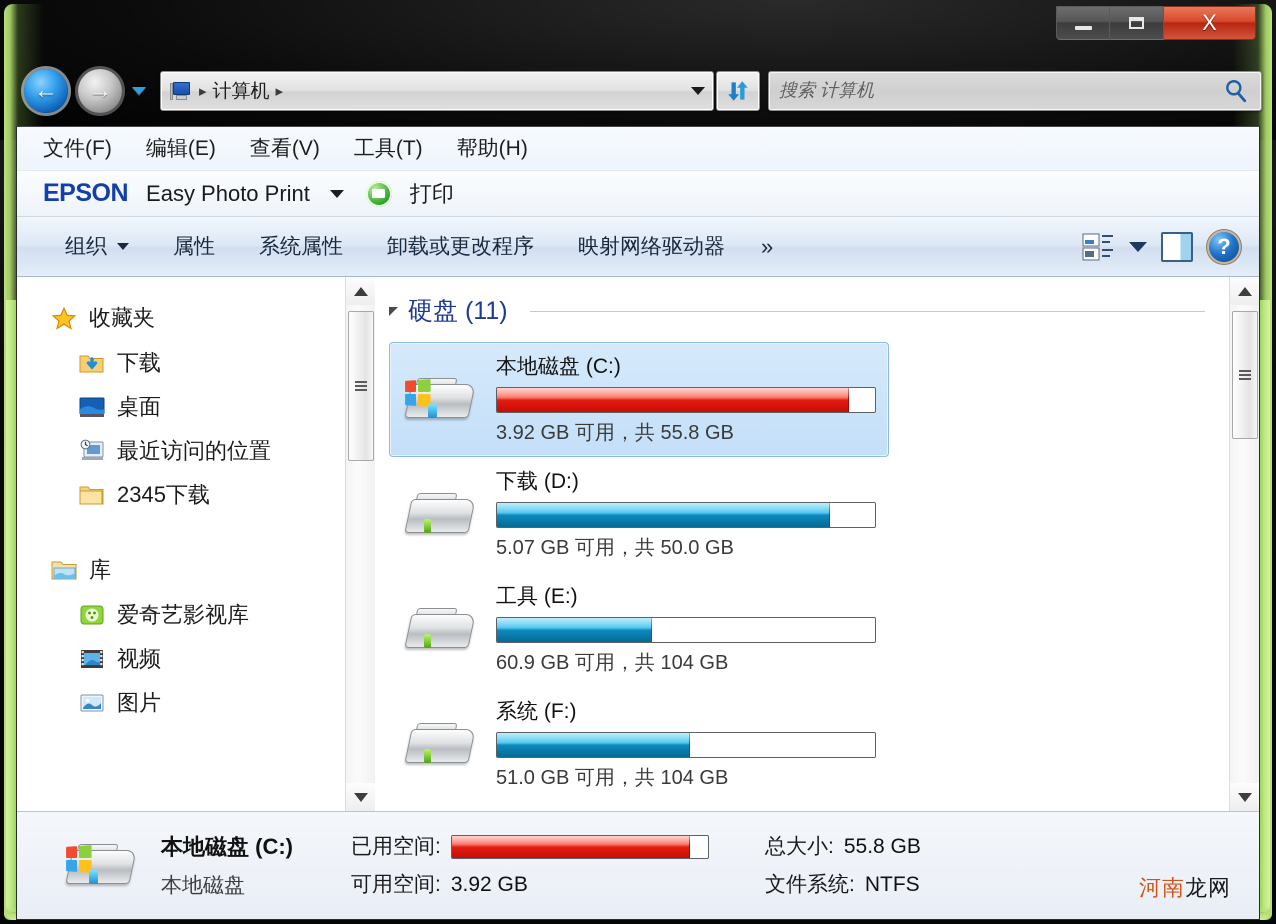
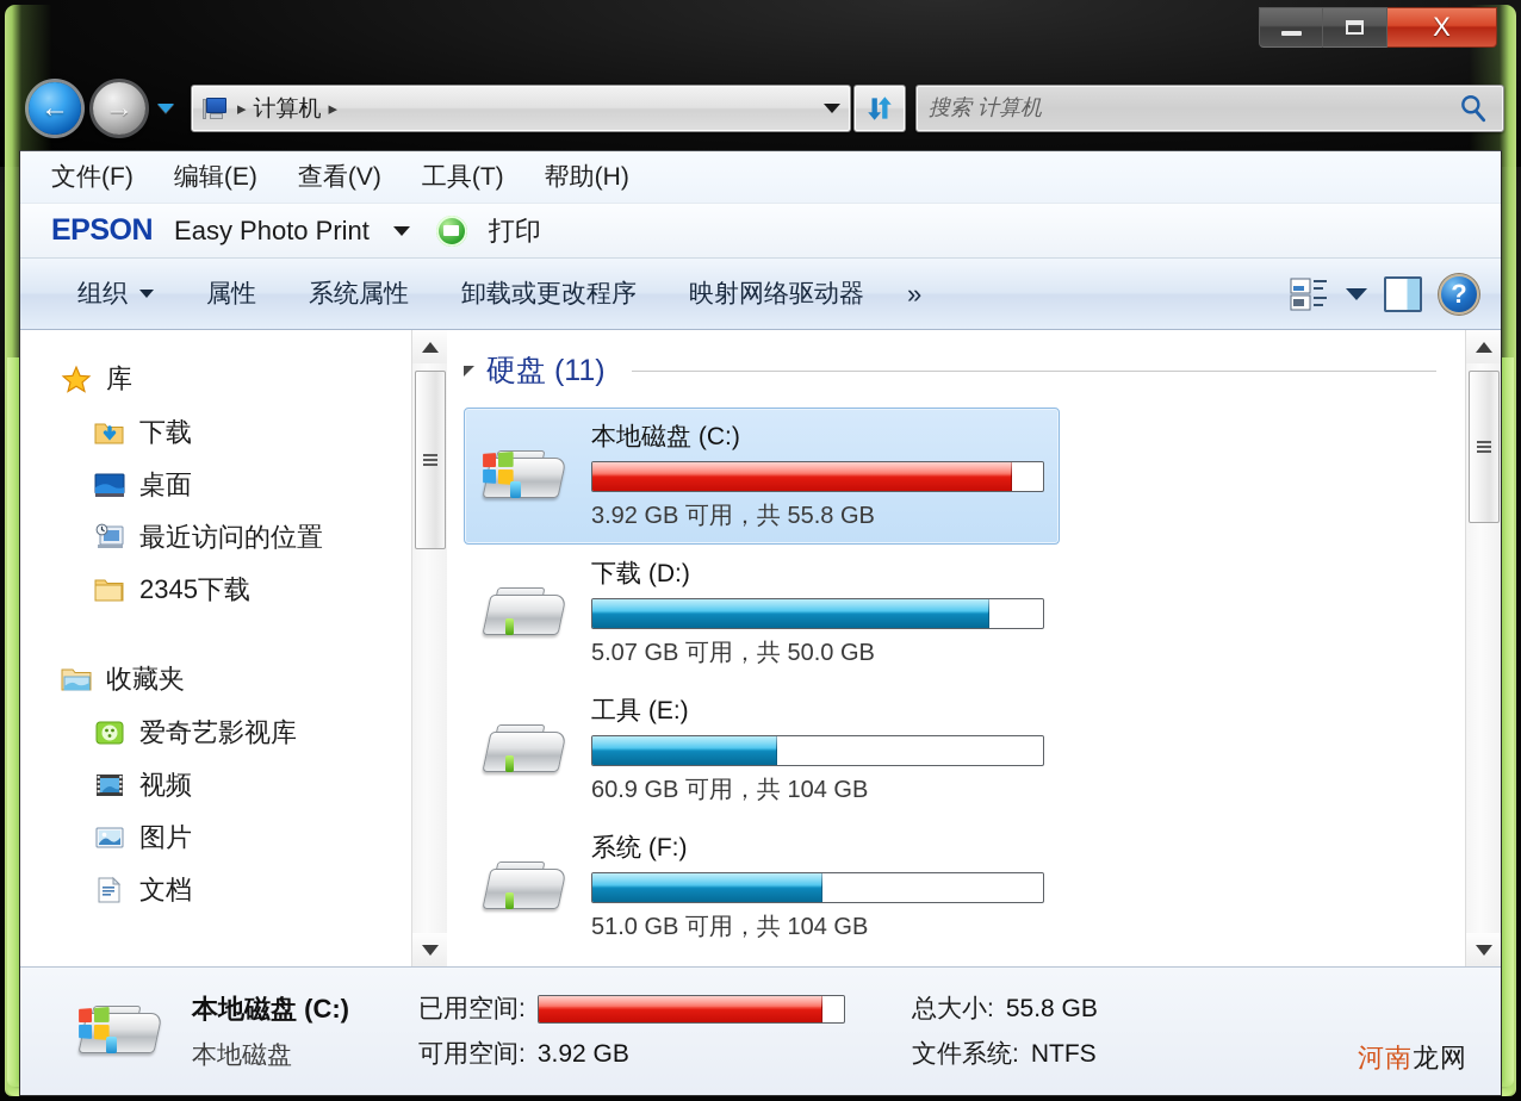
  X
  ←
  →
  ▸
  计算机
  ▸
  搜索 计算机
  文件(F)
  编辑(E)
  查看(V)
  工具(T)
  帮助(H)
  EPSON
  Easy Photo Print
  打印
  组织
  属性
  系统属性
  卸载或更改程序
  映射网络驱动器
  »
  ?
- 收藏夹
+ 库
  下载
  桌面
  最近访问的位置
  2345下载
- 库
+ 收藏夹
  爱奇艺影视库
  视频
  图片
+ 文档
  硬盘 (11)
  本地磁盘 (C:)
  3.92 GB 可用，共 55.8 GB
  下载 (D:)
  5.07 GB 可用，共 50.0 GB
  工具 (E:)
  60.9 GB 可用，共 104 GB
  系统 (F:)
  51.0 GB 可用，共 104 GB
  本地磁盘 (C:)
  本地磁盘
  已用空间:
  可用空间:
  3.92 GB
  总大小:
  55.8 GB
  文件系统:
  NTFS
  河南龙网
